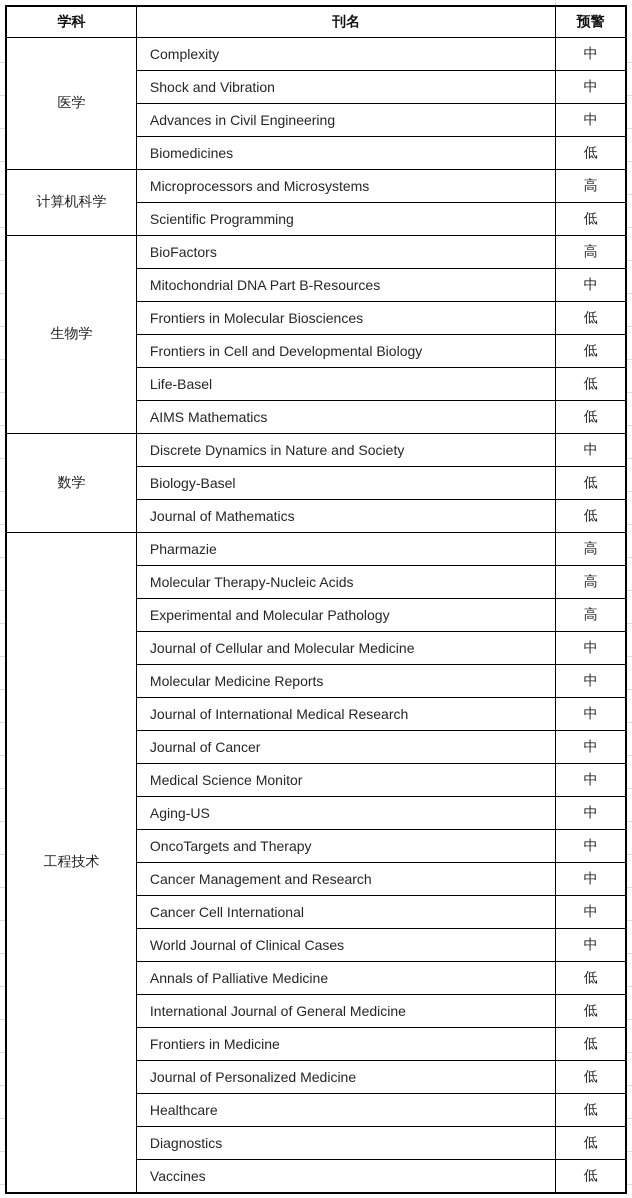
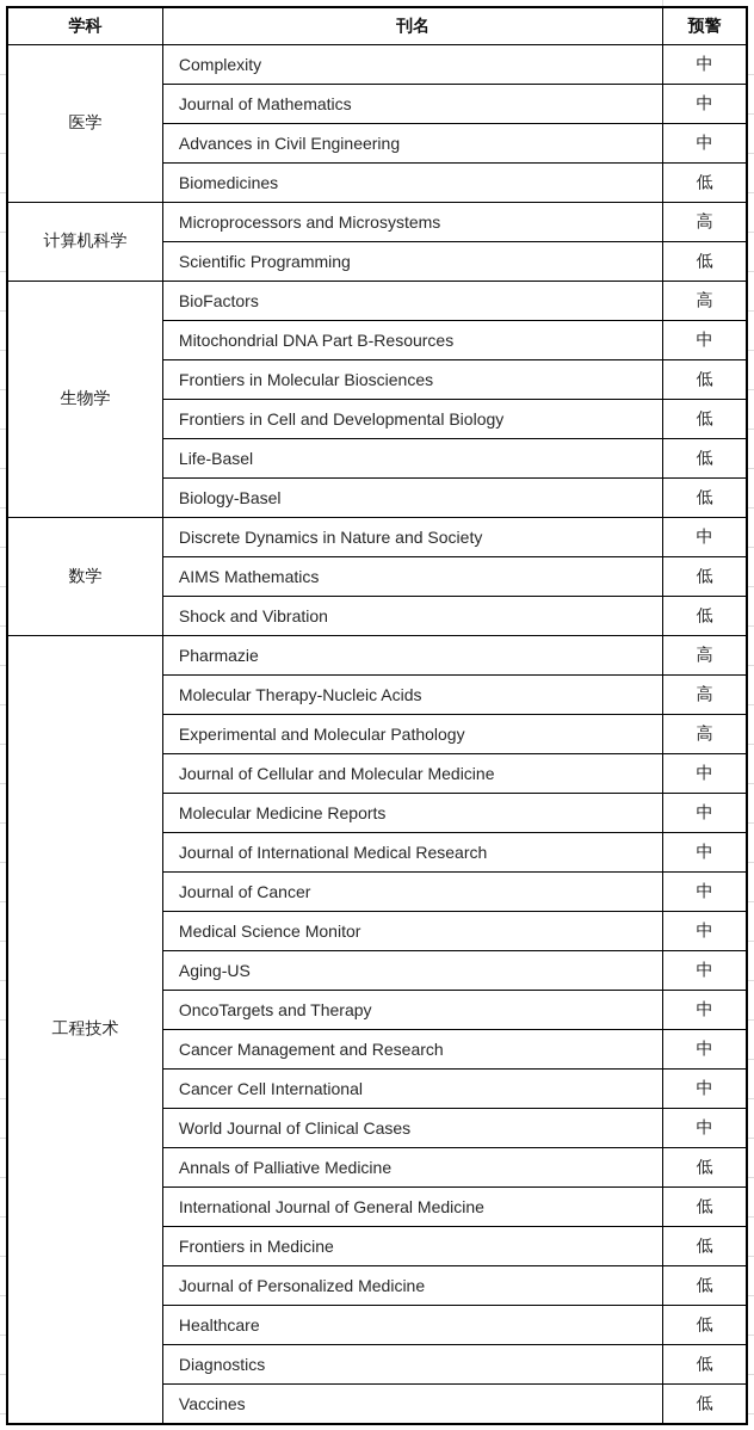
  学科	刊名	预警
  医学	Complexity	中
- Shock and Vibration	中
+ Journal of Mathematics	中
  Advances in Civil Engineering	中
  Biomedicines	低
  计算机科学	Microprocessors and Microsystems	高
  Scientific Programming	低
  生物学	BioFactors	高
  Mitochondrial DNA Part B-Resources	中
  Frontiers in Molecular Biosciences	低
  Frontiers in Cell and Developmental Biology	低
  Life-Basel	低
- AIMS Mathematics	低
+ Biology-Basel	低
  数学	Discrete Dynamics in Nature and Society	中
- Biology-Basel	低
+ AIMS Mathematics	低
- Journal of Mathematics	低
+ Shock and Vibration	低
  工程技术	Pharmazie	高
  Molecular Therapy-Nucleic Acids	高
  Experimental and Molecular Pathology	高
  Journal of Cellular and Molecular Medicine	中
  Molecular Medicine Reports	中
  Journal of International Medical Research	中
  Journal of Cancer	中
  Medical Science Monitor	中
  Aging-US	中
  OncoTargets and Therapy	中
  Cancer Management and Research	中
  Cancer Cell International	中
  World Journal of Clinical Cases	中
  Annals of Palliative Medicine	低
  International Journal of General Medicine	低
  Frontiers in Medicine	低
  Journal of Personalized Medicine	低
  Healthcare	低
  Diagnostics	低
  Vaccines	低
